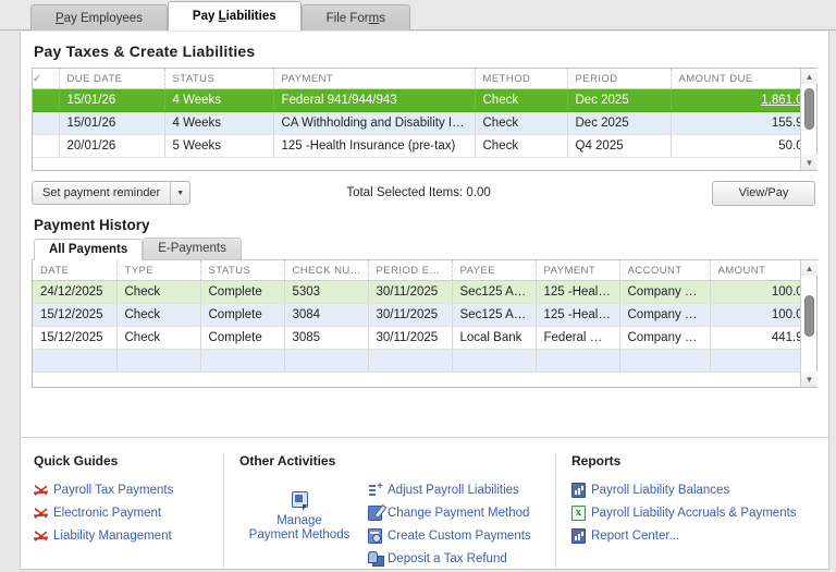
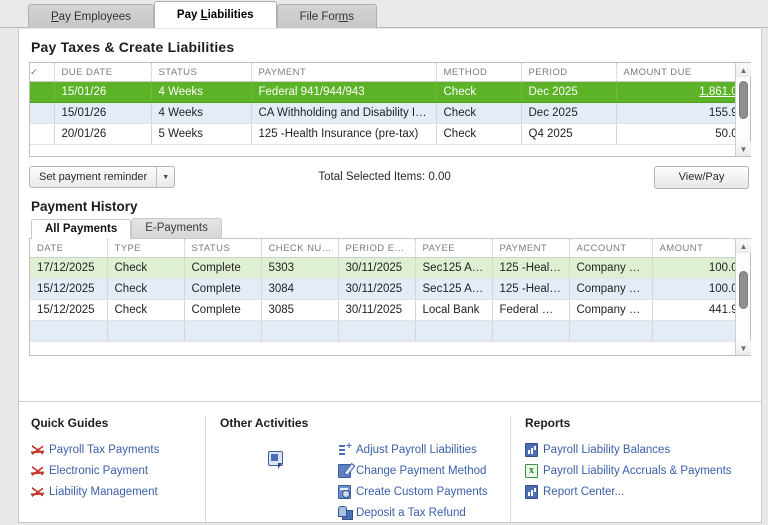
  Pay Employees Pay Liabilities File Forms
  Pay Taxes & Create Liabilities
  ✓	DUE DATE	STATUS	PAYMENT	METHOD	PERIOD	AMOUNT DUE
  	15/01/26	4 Weeks	Federal 941/944/943	Check	Dec 2025	1,861.
  	15/01/26	4 Weeks	CA Withholding and Disability Ins...	Check	Dec 2025	155.
  	20/01/26	5 Weeks	125 -Health Insurance (pre-tax)	Check	Q4 2025	50.
  ▲
  ▼
  Set payment reminder
  Total Selected Items: 0.00
  View/Pay
  Payment History
  All Payments E-Payments
  DATE	TYPE	STATUS	CHECK NUM..	PERIOD EN...	PAYEE	PAYMENT	ACCOUNT	AMOUNT
- 24/12/2025	Check	Complete	5303	30/11/2025	Sec125 Adm.	125 -Health I.	Company C...	100.
+ 17/12/2025	Check	Complete	5303	30/11/2025	Sec125 Adm.	125 -Health I.	Company C...	100.
  15/12/2025	Check	Complete	3084	30/11/2025	Sec125 Adm.	125 -Health I.	Company C...	100.
  15/12/2025	Check	Complete	3085	30/11/2025	Local Bank	Federal With.	Company C...	441.
  ▲
  ▼
  Quick Guides
  Payroll Tax Payments
  Electronic Payment
  Liability Management
  Other Activities
- Manage
- Payment Methods
  Adjust Payroll Liabilities
  Change Payment Method
  Create Custom Payments
  Deposit a Tax Refund
  Reports
  Payroll Liability Balances
  Payroll Liability Accruals & Payments
  Report Center...
